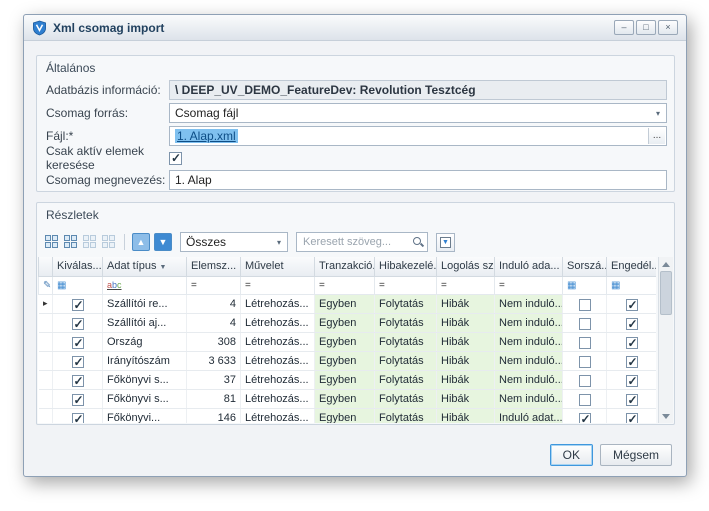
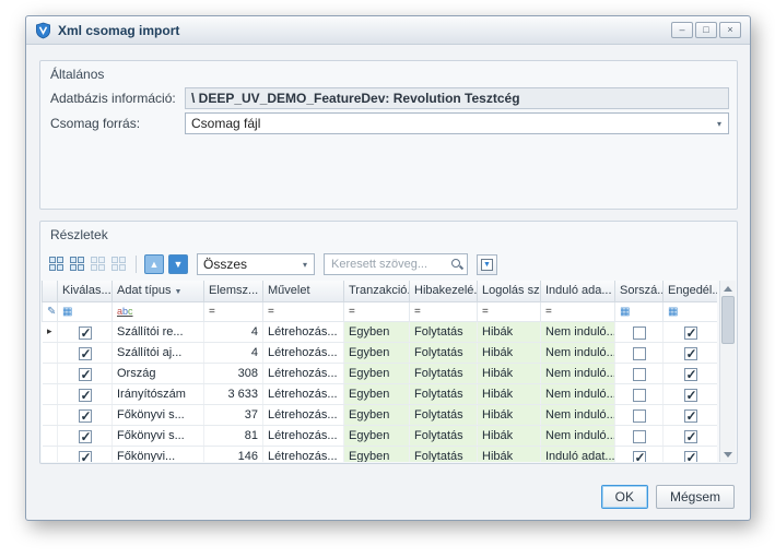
  Xml csomag import
  –
  □
  ×
  Általános
  Adatbázis információ:
  \ DEEP_UV_DEMO_FeatureDev: Revolution Tesztcég
  Csomag forrás:
  Csomag fájl
  ▾
- Fájl:*
- 1. Alap.xml
- ...
- Csak aktív elemek keresése
- Csomag megnevezés:
- 1. Alap
  Részletek
  ▲
  ▼
  Összes
  ▾
  Keresett szöveg...
  	Kiválas...	Adat típus	Elemsz...	Művelet	Tranzakció.	Hibakezelé.	Logolás sz	Induló ada...	Sorszá..	Engedél..
  ✎	▦	abc	=	=	=	=	=	=	▦	▦
  ▸		Szállítói re...	4	Létrehozás...	Egyben	Folytatás	Hibák	Nem induló..
  		Szállítói aj...	4	Létrehozás...	Egyben	Folytatás	Hibák	Nem induló..
  		Ország	308	Létrehozás...	Egyben	Folytatás	Hibák	Nem induló..
  		Irányítószám	3 633	Létrehozás...	Egyben	Folytatás	Hibák	Nem induló..
  		Főkönyvi s...	37	Létrehozás...	Egyben	Folytatás	Hibák	Nem induló..
  		Főkönyvi s...	81	Létrehozás...	Egyben	Folytatás	Hibák	Nem induló..
  		Főkönyvi...	146	Létrehozás...	Egyben	Folytatás	Hibák	Induló adat...
  OK
  Mégsem
